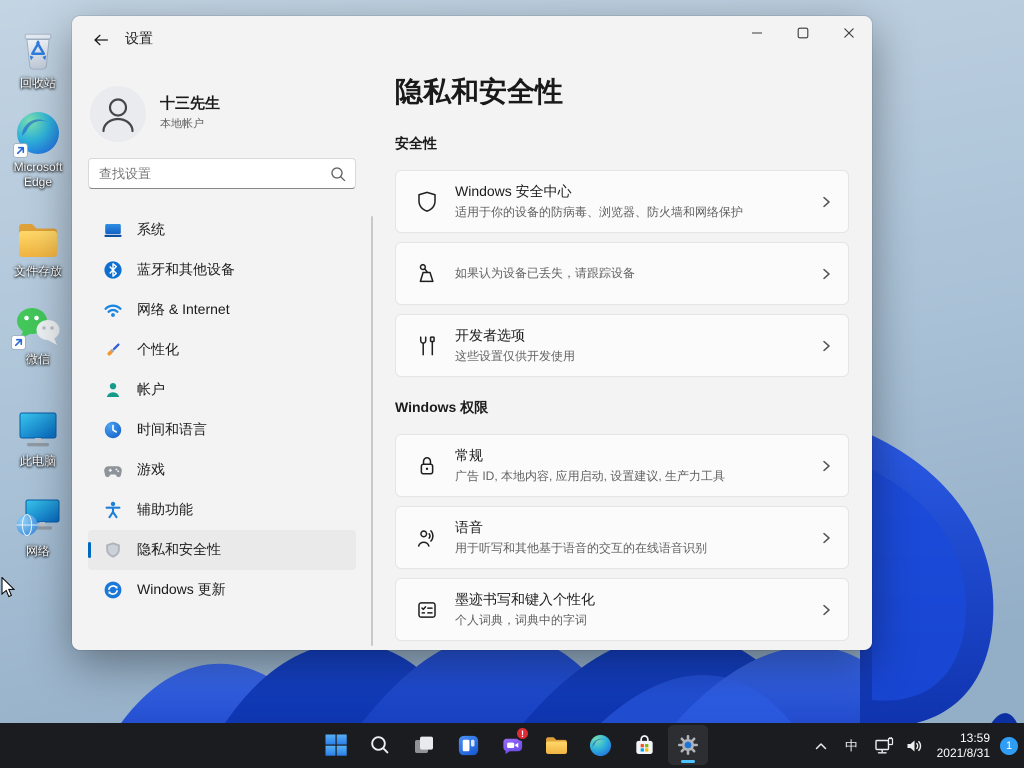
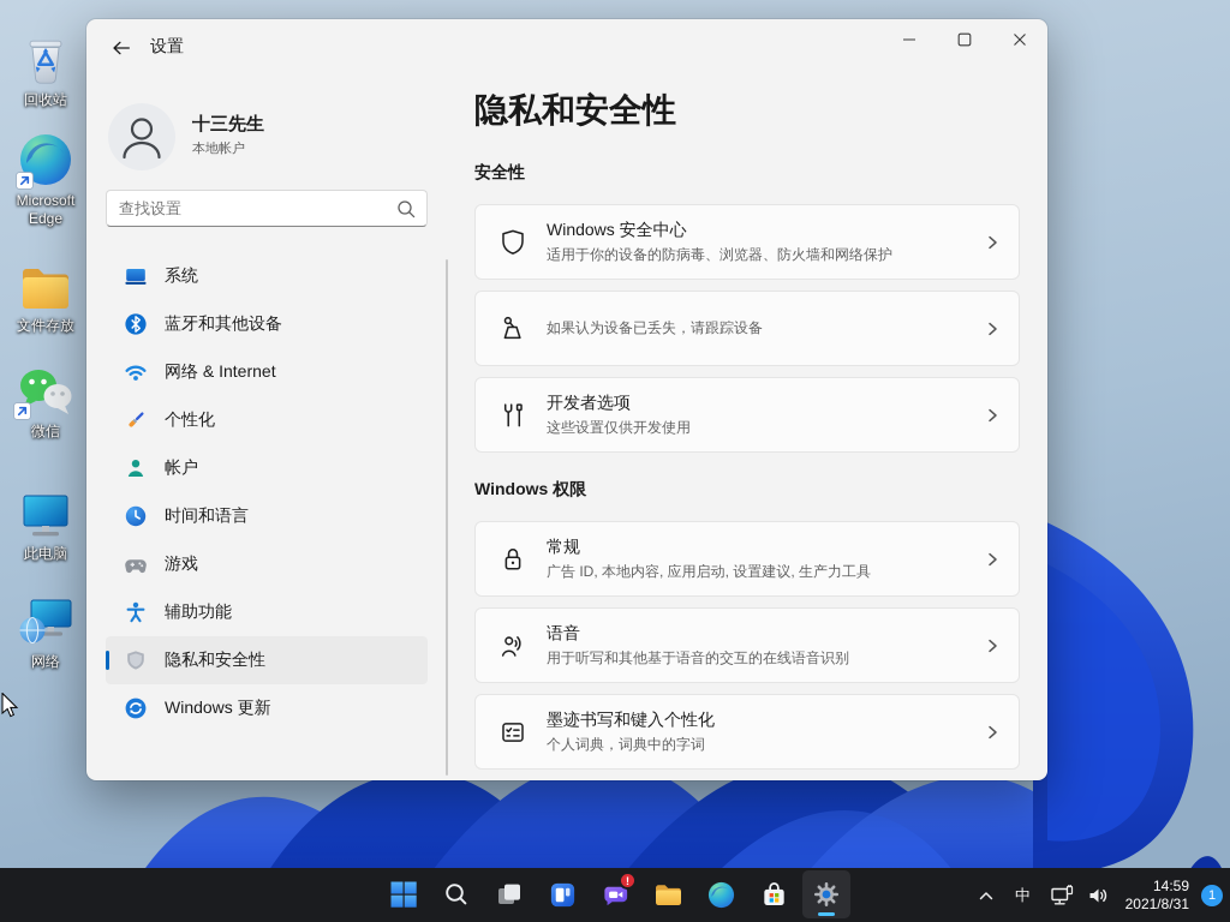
  回收站
  Microsoft Edge
  文件存放
  微信
  此电脑
  网络
  设置
  十三先生
  本地帐户
  查找设置
  系统
  蓝牙和其他设备
  网络 & Internet
  个性化
  帐户
  时间和语言
  游戏
  辅助功能
  隐私和安全性
  Windows 更新
  隐私和安全性
  安全性
  Windows 安全中心
  适用于你的设备的防病毒、浏览器、防火墙和网络保护
  如果认为设备已丢失，请跟踪设备
  开发者选项
  这些设置仅供开发使用
  Windows 权限
  常规
  广告 ID, 本地内容, 应用启动, 设置建议, 生产力工具
  语音
  用于听写和其他基于语音的交互的在线语音识别
  墨迹书写和键入个性化
  个人词典，词典中的字词
  !
  中
- 13:59
+ 14:59
  2021/8/31
  1
